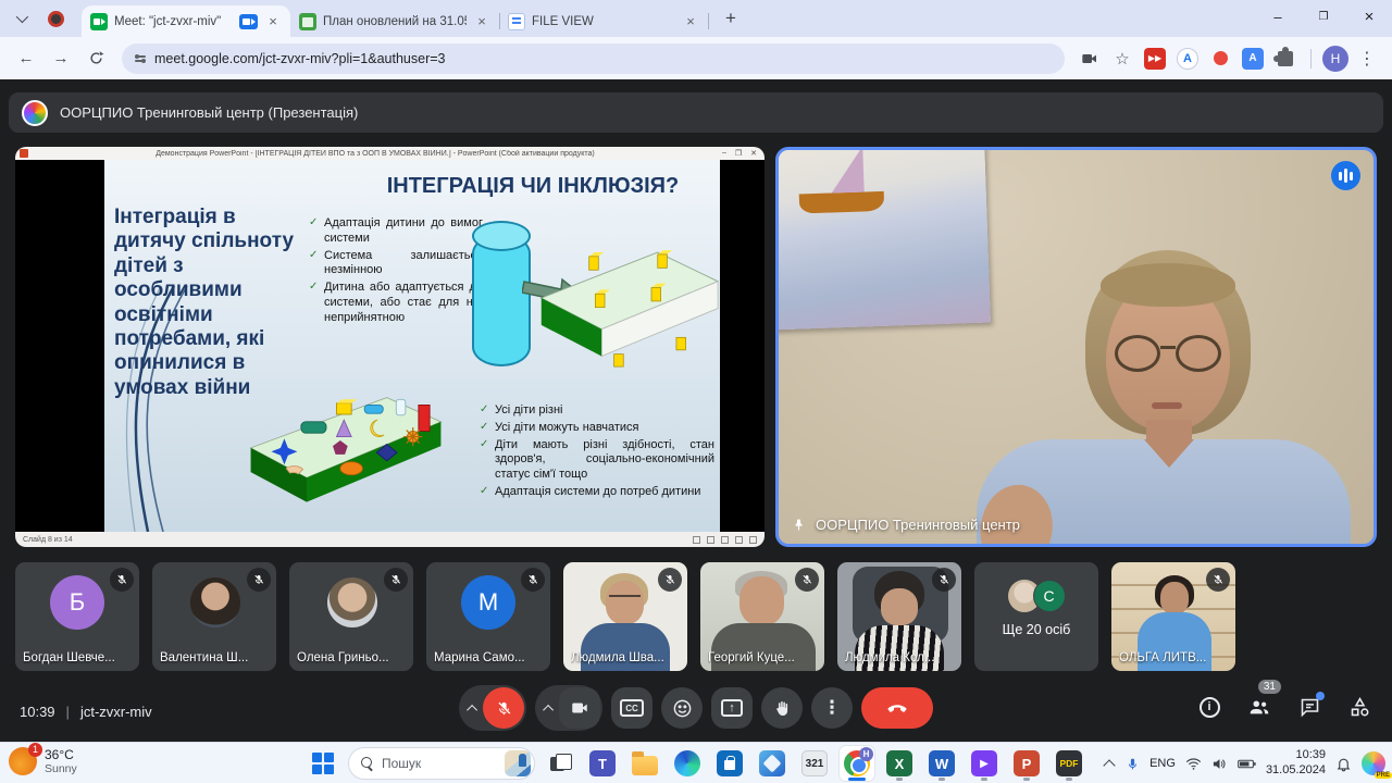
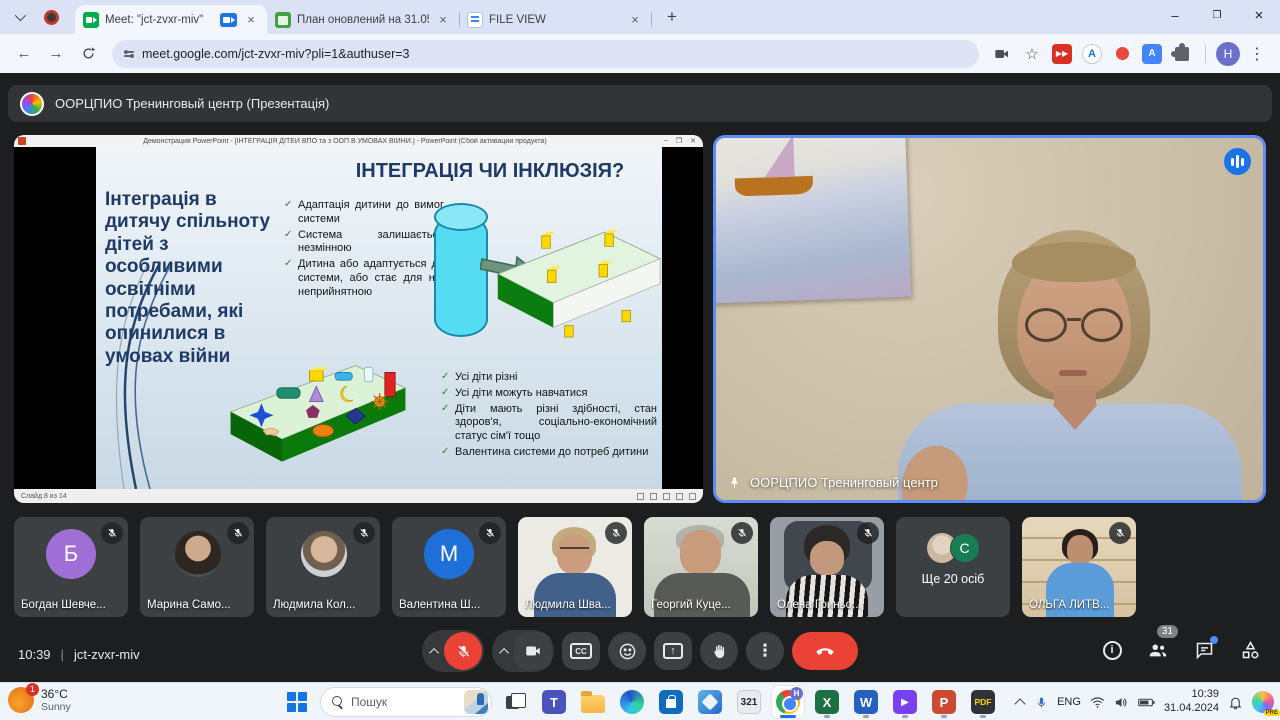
  Meet: "jct-zvxr-miv"
  План оновлений на 31.0
  FILE VIEW
  ←
  →
  meet.google.com/jct-zvxr-miv?pli=1&authuser=3
  ▶▶
  A
  A
  H
  ООРЦПИО Тренинговый центр (Презентація)
  Інтеграція в дитячу спільноту дітей з особливими освітніми потребами, які опинилися в умовах війни
  ІНТЕГРАЦІЯ ЧИ ІНКЛЮЗІЯ?
  Адаптація дитини до вимог системи
  Система залишаєть незмінною
  Дитина або адаптується системи, або стає для н неприйнятною
  Усі діти різні
  Усі діти можуть навчатися
  Діти мають різні здібності, стан здоров'я, соціально-економічний статус сім'ї тощо
- Адаптація системи до потреб дитини
+ Валентина системи до потреб дитини
  ООРЦПИО Тренинговый центр
  Б
  Богдан Шевче...
- Валентина Ш...
+ Марина Само...
- Олена Гриньо...
+ Людмила Кол...
  М
- Марина Само...
+ Валентина Ш...
  Людмила Шва...
  Георгий Куце...
- Людмила Кол...
+ Олена Гриньо...
  C
  Ще 20 осіб
  ОЛЬГА ЛИТВ...
  10:39
  |
  jct-zvxr-miv
  31
  1
  36°C
  Sunny
  Пошук
  T
  321
  H
  X
  W
  ▶
  P
  PDF
  ENG
  10:39
- 31.05.2024
+ 31.04.2024
